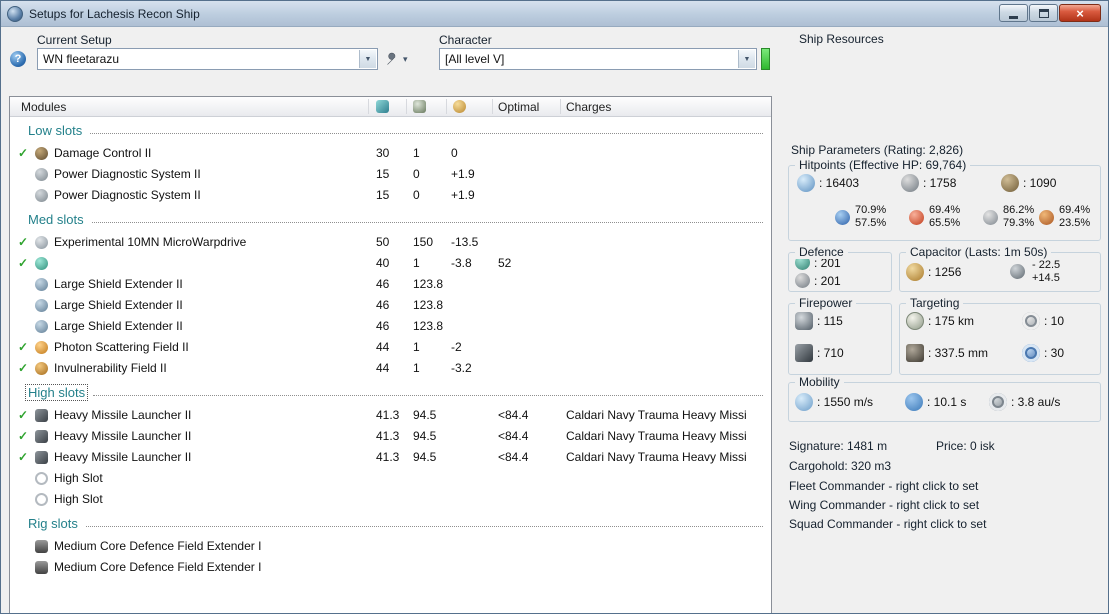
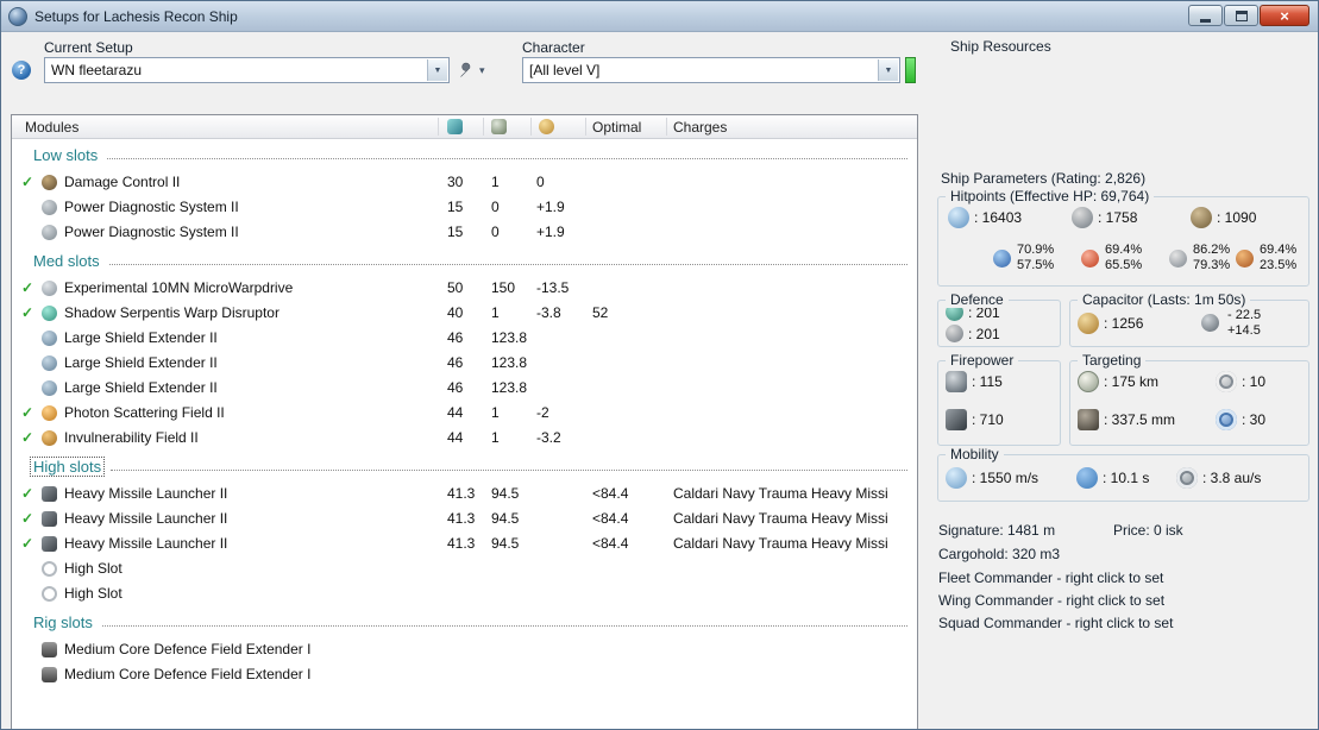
  Setups for Lachesis Recon Ship
  Current Setup
  WN fleetarazu
  Character
  [All level V]
  Modules
  Optimal
  Charges
  Low slots
  ✓
  Damage Control II
  30
  1
  0
  Power Diagnostic System II
  15
  0
  +1.9
  Power Diagnostic System II
  15
  0
  +1.9
  Med slots
  ✓
  Experimental 10MN MicroWarpdrive
  50
  150
  -13.5
  ✓
+ Shadow Serpentis Warp Disruptor
  40
  1
  -3.8
  52
  Large Shield Extender II
  46
  123.8
  Large Shield Extender II
  46
  123.8
  Large Shield Extender II
  46
  123.8
  ✓
  Photon Scattering Field II
  44
  1
  -2
  ✓
  Invulnerability Field II
  44
  1
  -3.2
  High slots
  ✓
  Heavy Missile Launcher II
  41.3
  94.5
  <84.4
  Caldari Navy Trauma Heavy Missi
  ✓
  Heavy Missile Launcher II
  41.3
  94.5
  <84.4
  Caldari Navy Trauma Heavy Missi
  ✓
  Heavy Missile Launcher II
  41.3
  94.5
  <84.4
  Caldari Navy Trauma Heavy Missi
  High Slot
  High Slot
  Rig slots
  Medium Core Defence Field Extender I
  Medium Core Defence Field Extender I
  Ship Resources
  Ship Parameters (Rating: 2,826)
  Hitpoints (Effective HP: 69,764)
  : 16403
  : 1758
  : 1090
  70.9%
  57.5%
  69.4%
  65.5%
  86.2%
  79.3%
  69.4%
  23.5%
  Defence
  : 201
  : 201
  Capacitor (Lasts: 1m 50s)
  : 1256
  - 22.5
  +14.5
  Firepower
  : 115
  : 710
  Targeting
  : 175 km
  : 10
  : 337.5 mm
  : 30
  Mobility
  : 1550 m/s
  : 10.1 s
  : 3.8 au/s
  Signature: 1481 m
  Price: 0 isk
  Cargohold: 320 m3
  Fleet Commander - right click to set
  Wing Commander - right click to set
  Squad Commander - right click to set
